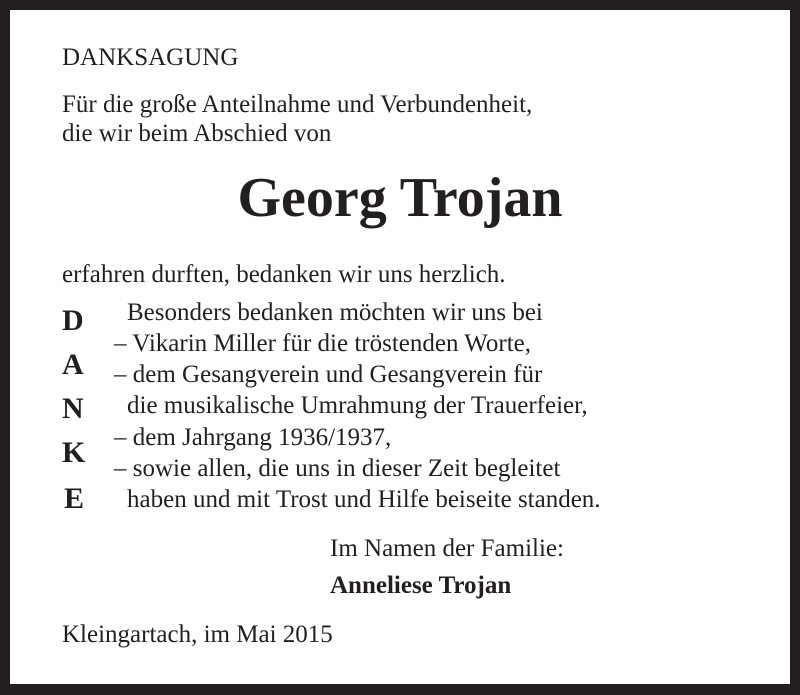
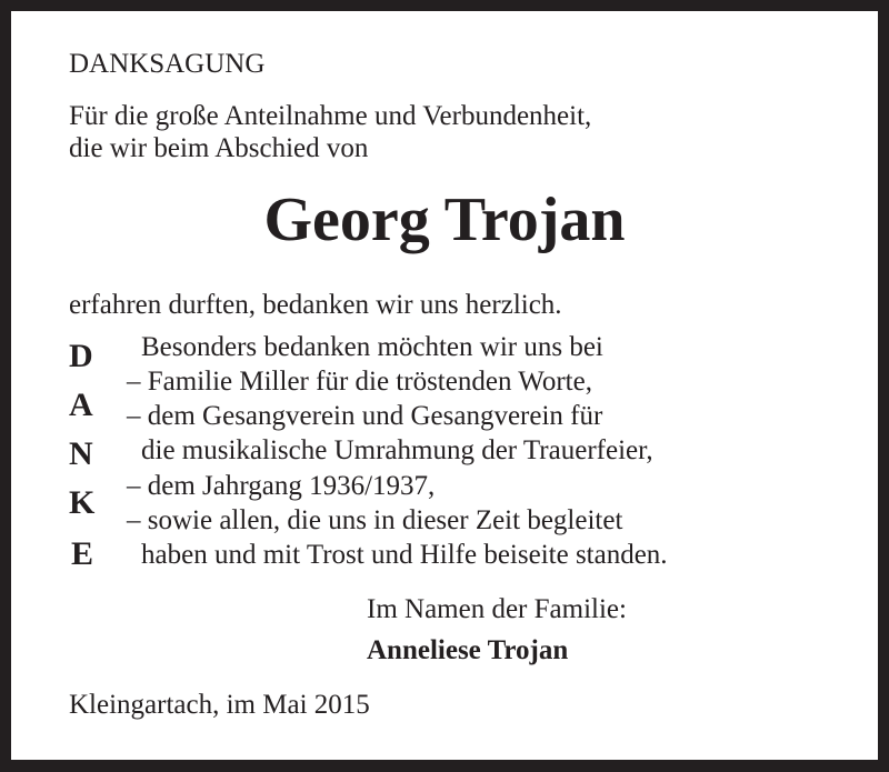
  DANKSAGUNG
  Für die große Anteilnahme und Verbundenheit,
  die wir beim Abschied von
  Georg Trojan
  erfahren durften, bedanken wir uns herzlich.
  D
  A
  N
  K
  E
  Besonders bedanken möchten wir uns bei
- – Vikarin Miller für die tröstenden Worte,
+ – Familie Miller für die tröstenden Worte,
  – dem Gesangverein und Gesangverein für
  die musikalische Umrahmung der Trauerfeier,
  – dem Jahrgang 1936/1937,
  – sowie allen, die uns in dieser Zeit begleitet
  haben und mit Trost und Hilfe beiseite standen.
  Im Namen der Familie:
  Anneliese Trojan
  Kleingartach, im Mai 2015
